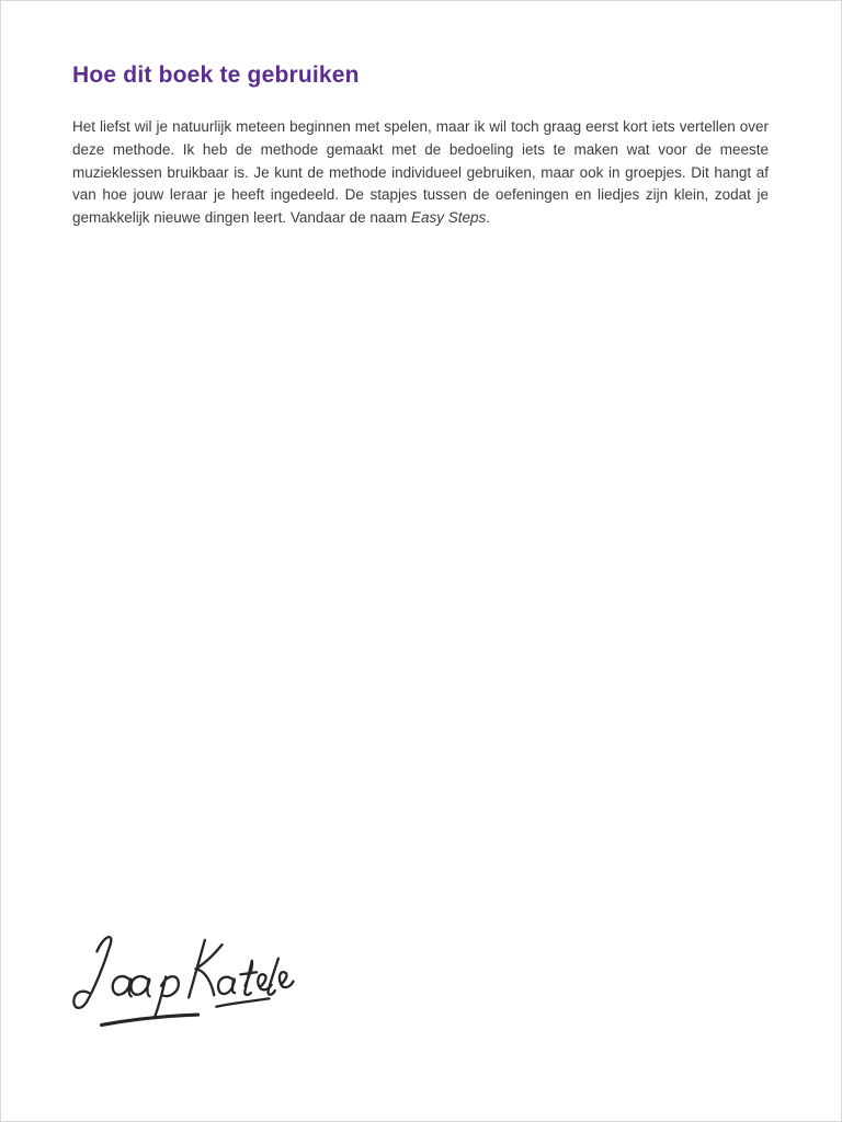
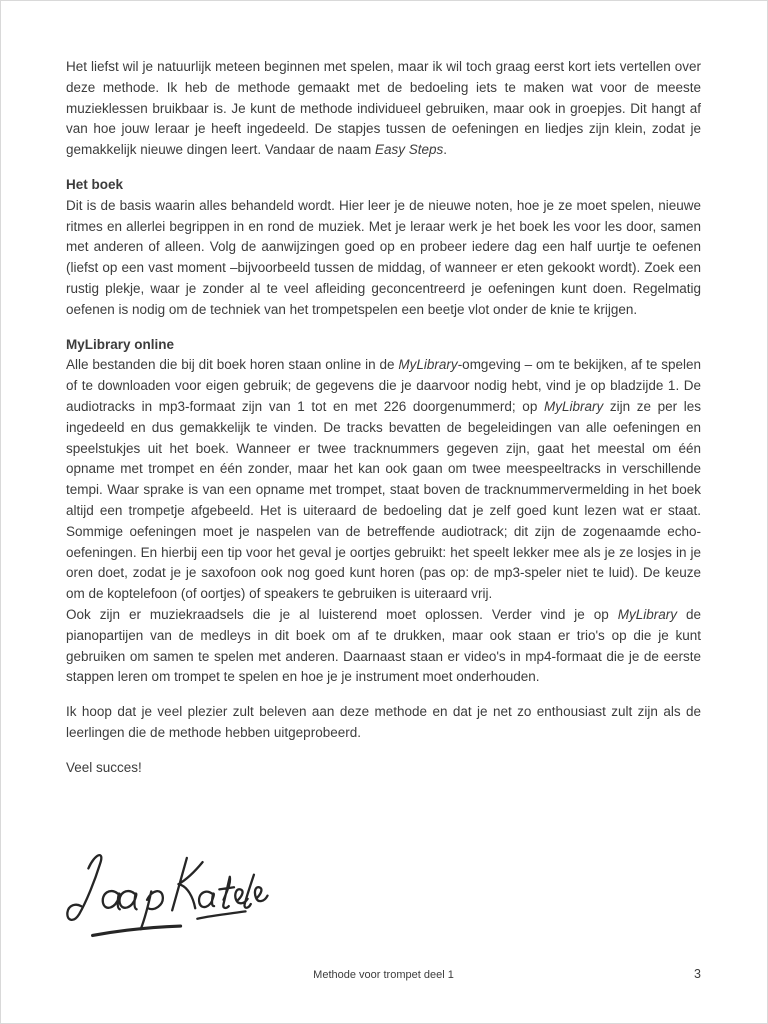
- Hoe dit boek te gebruiken
  Het liefst wil je natuurlijk meteen beginnen met spelen, maar ik wil toch graag eerst kort iets vertellen over deze methode. Ik heb de methode gemaakt met de bedoeling iets te maken wat voor de meeste muzieklessen bruikbaar is. Je kunt de methode individueel gebruiken, maar ook in groepjes. Dit hangt af van hoe jouw leraar je heeft ingedeeld. De stapjes tussen de oefeningen en liedjes zijn klein, zodat je gemakkelijk nieuwe dingen leert. Vandaar de naam Easy Steps.
+ Het boek
+ Dit is de basis waarin alles behandeld wordt. Hier leer je de nieuwe noten, hoe je ze moet spelen, nieuwe ritmes en allerlei begrippen in en rond de muziek. Met je leraar werk je het boek les voor les door, samen met anderen of alleen. Volg de aanwijzingen goed op en probeer iedere dag een half uurtje te oefenen (liefst op een vast moment –bijvoorbeeld tussen de middag, of wanneer er eten gekookt wordt). Zoek een rustig plekje, waar je zonder al te veel afleiding geconcentreerd je oefeningen kunt doen. Regelmatig oefenen is nodig om de techniek van het trompetspelen een beetje vlot onder de knie te krijgen.
+ MyLibrary online
+ Alle bestanden die bij dit boek horen staan online in de MyLibrary-omgeving – om te bekijken, af te spelen of te downloaden voor eigen gebruik; de gegevens die je daarvoor nodig hebt, vind je op bladzijde 1. De audiotracks in mp3-formaat zijn van 1 tot en met 226 doorgenummerd; op MyLibrary zijn ze per les ingedeeld en dus gemakkelijk te vinden. De tracks bevatten de begeleidingen van alle oefeningen en speelstukjes uit het boek. Wanneer er twee tracknummers gegeven zijn, gaat het meestal om één opname met trompet en één zonder, maar het kan ook gaan om twee meespeeltracks in verschillende tempi. Waar sprake is van een opname met trompet, staat boven de tracknummervermelding in het boek altijd een trompetje afgebeeld. Het is uiteraard de bedoeling dat je zelf goed kunt lezen wat er staat. Sommige oefeningen moet je naspelen van de betreffende audiotrack; dit zijn de zogenaamde echo-oefeningen. En hierbij een tip voor het geval je oortjes gebruikt: het speelt lekker mee als je ze losjes in je oren doet, zodat je je saxofoon ook nog goed kunt horen (pas op: de mp3-speler niet te luid). De keuze om de koptelefoon (of oortjes) of speakers te gebruiken is uiteraard vrij.
+ Ook zijn er muziekraadsels die je al luisterend moet oplossen. Verder vind je op MyLibrary de pianopartijen van de medleys in dit boek om af te drukken, maar ook staan er trio's op die je kunt gebruiken om samen te spelen met anderen. Daarnaast staan er video's in mp4-formaat die je de eerste stappen leren om trompet te spelen en hoe je je instrument moet onderhouden.
+ Ik hoop dat je veel plezier zult beleven aan deze methode en dat je net zo enthousiast zult zijn als de leerlingen die de methode hebben uitgeprobeerd.
+ Veel succes!
+ Methode voor trompet deel 1
+ 3
